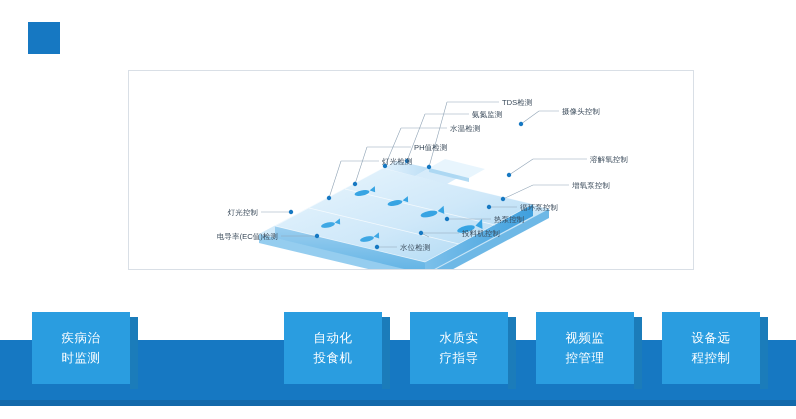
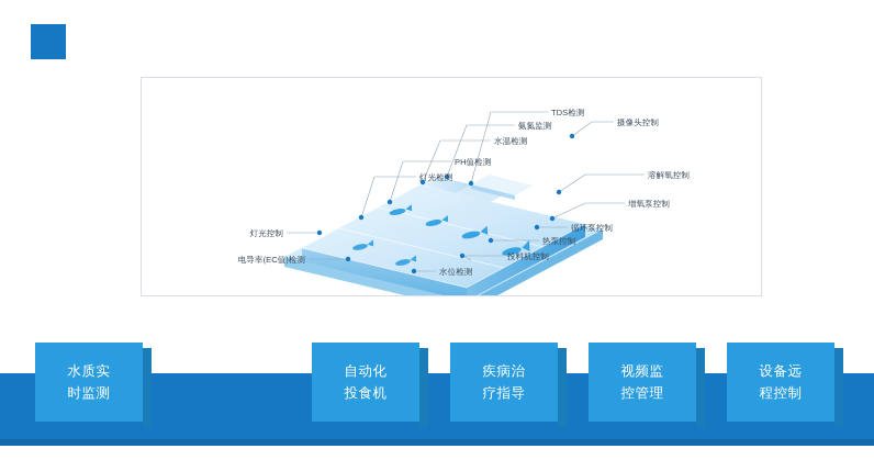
  TDS检测
  氨氮监测
  水温检测
  PH值检测
  灯光检测
  摄像头控制
  溶解氧控制
  增氧泵控制
  循环泵控制
  热泵控制
  投料机控制
  水位检测
  灯光控制
  电导率(EC值)检测
- 疾病治
+ 水质实
  时监测
  自动化
  投食机
- 水质实
+ 疾病治
  疗指导
  视频监
  控管理
  设备远
  程控制
